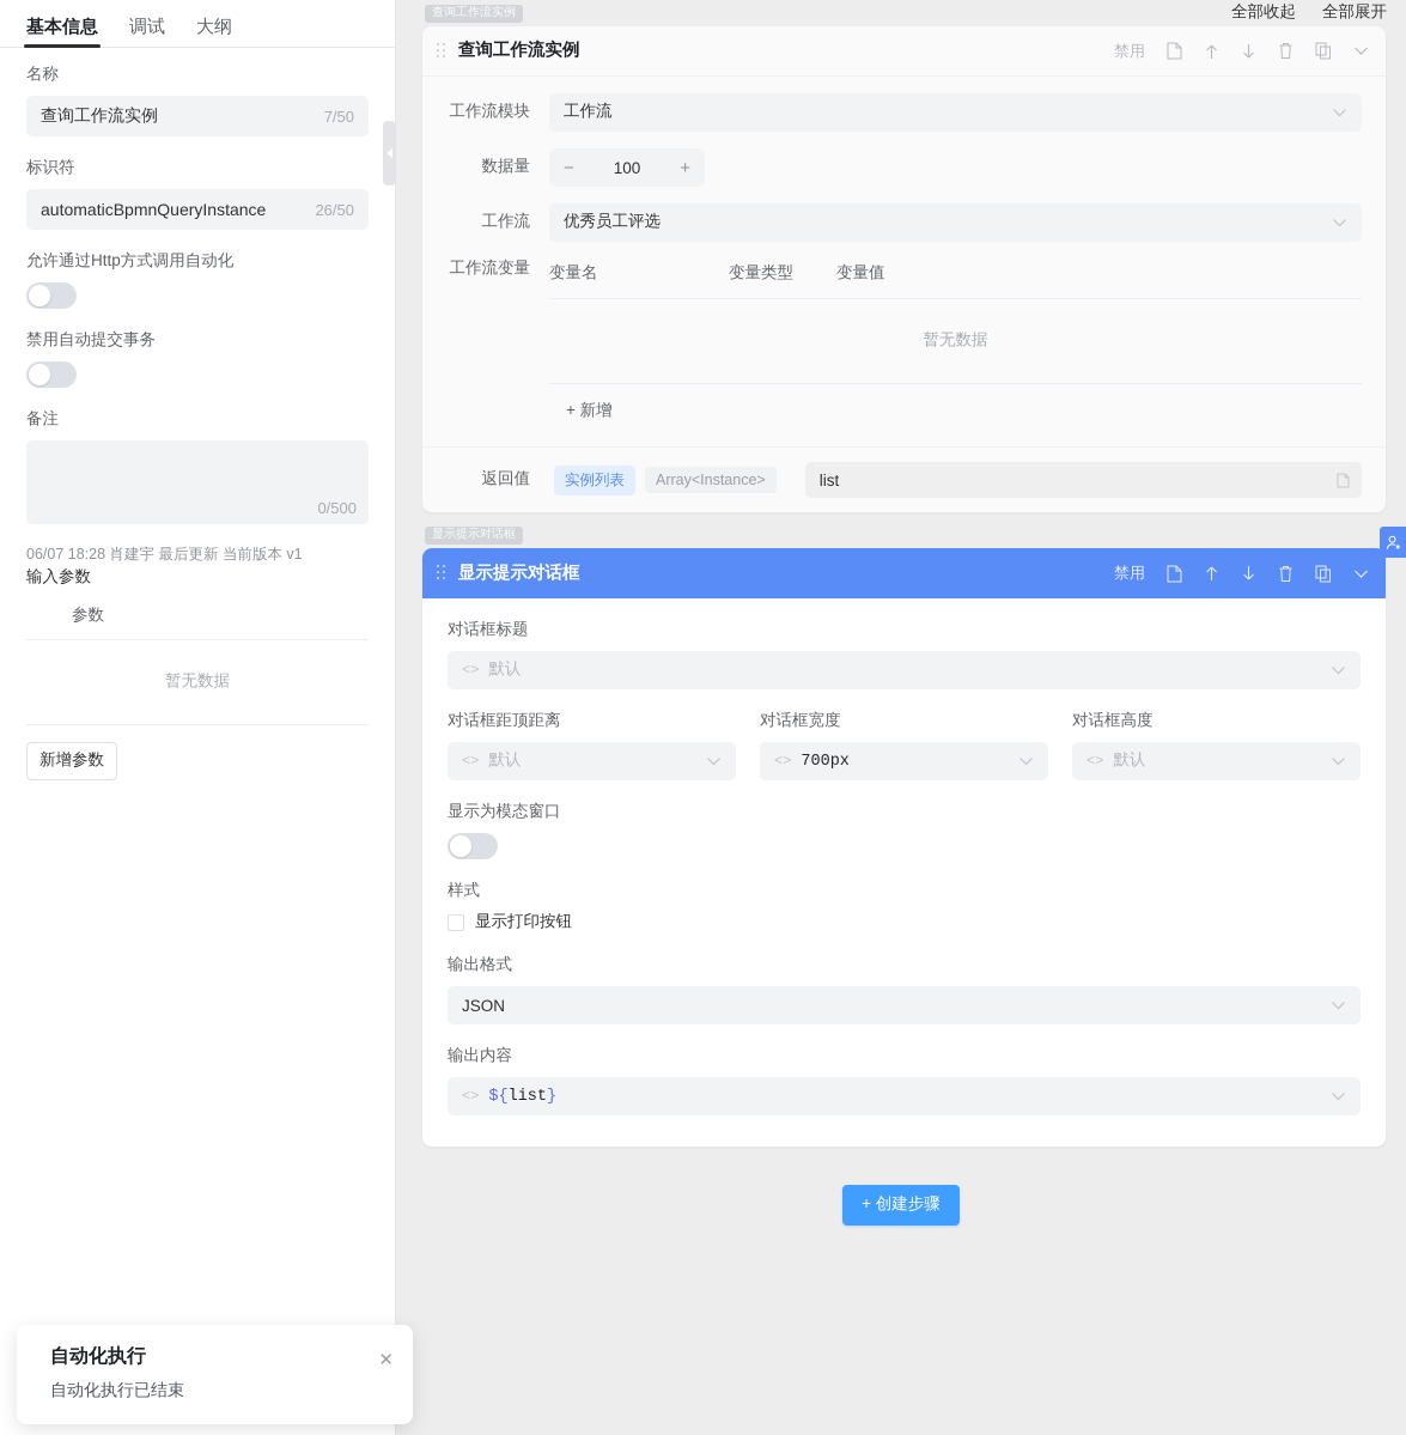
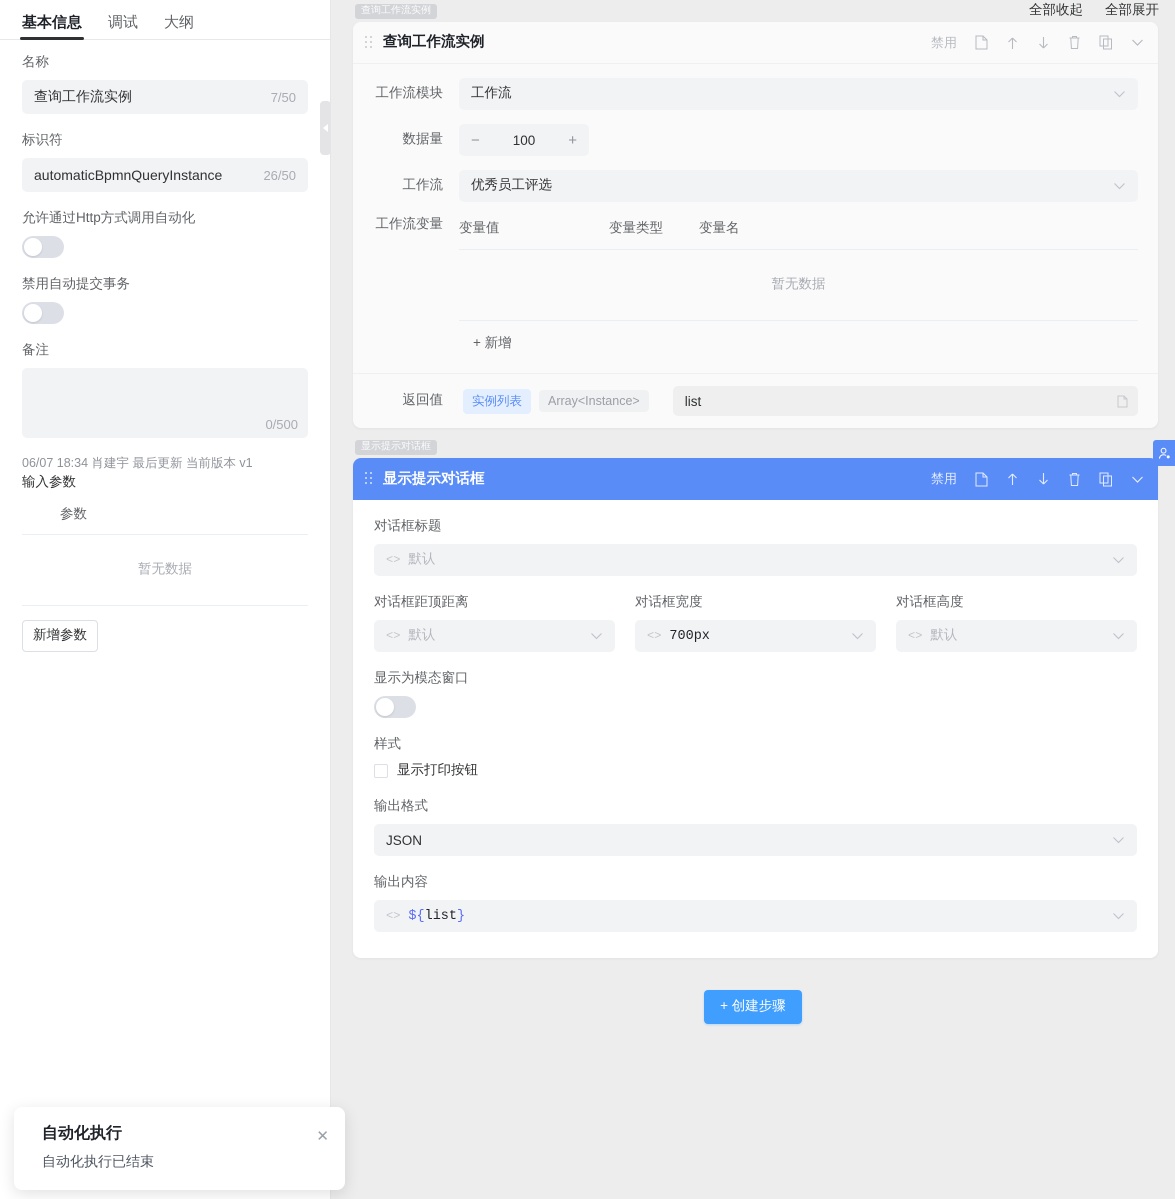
  基本信息
  调试
  大纲
  名称
  查询工作流实例
  7/50
  标识符
  automaticBpmnQueryInstance
  26/50
  允许通过Http方式调用自动化
  禁用自动提交事务
  备注
  0/500
- 06/07 18:28 肖建宇 最后更新 当前版本 v1
+ 06/07 18:34 肖建宇 最后更新 当前版本 v1
  输入参数
  参数
  暂无数据
  新增参数
  查询工作流实例
  全部收起
  全部展开
  查询工作流实例
  禁用
  工作流模块
  工作流
  数据量
  −
  100
  +
  工作流
  优秀员工评选
  工作流变量
- 变量名
+ 变量值
  变量类型
- 变量值
+ 变量名
  暂无数据
  + 新增
  返回值
  实例列表
  Array<Instance>
  list
  显示提示对话框
  显示提示对话框
  禁用
  对话框标题
  <>
  默认
  对话框距顶距离
  <>
  默认
  对话框宽度
  <>
  700px
  对话框高度
  <>
  默认
  显示为模态窗口
  样式
  显示打印按钮
  输出格式
  JSON
  输出内容
  <>
  ${list}
  + 创建步骤
  自动化执行
  自动化执行已结束
  ✕
